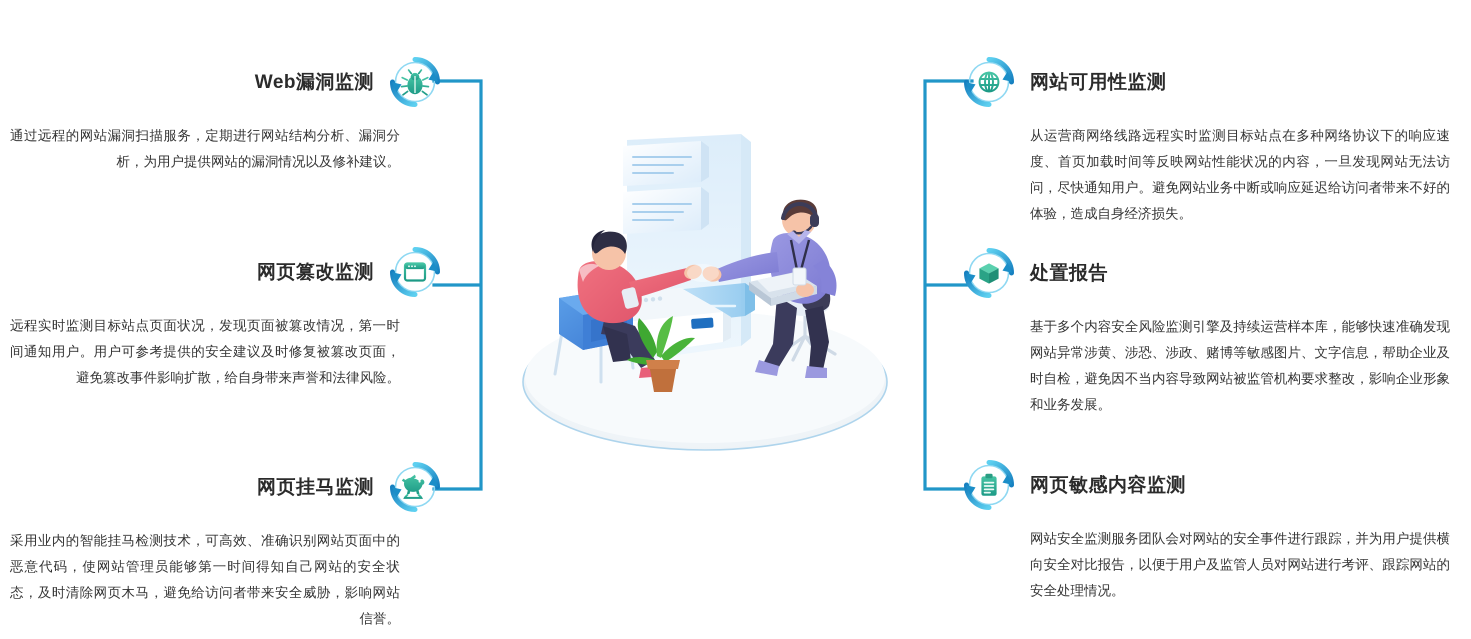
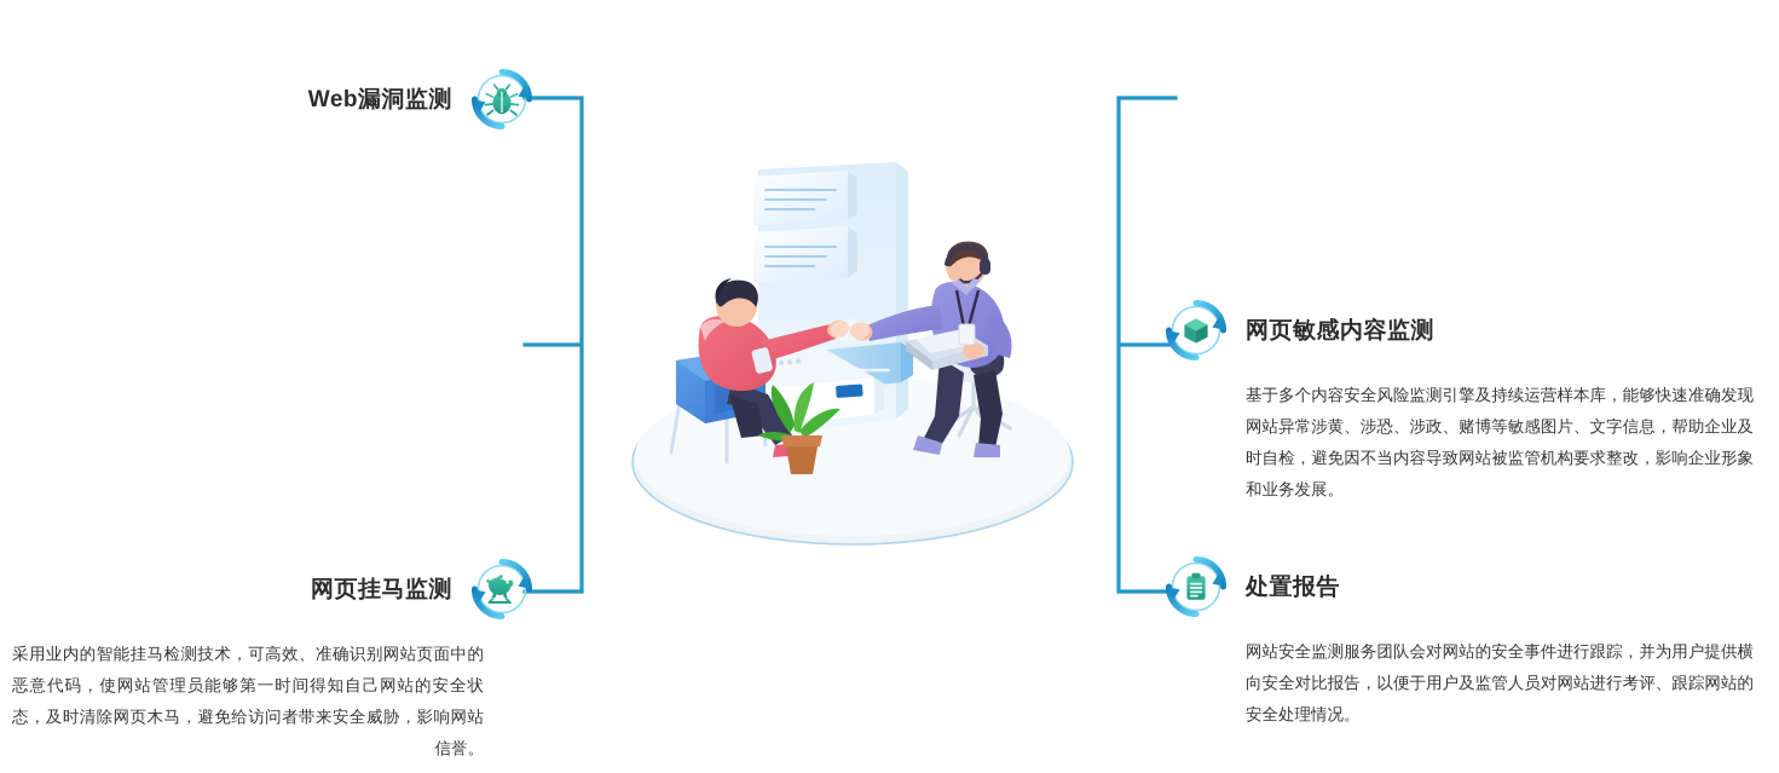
  Web漏洞监测
- 通过远程的网站漏洞扫描服务，定期进行网站结构分析、漏洞分析，为用户提供网站的漏洞情况以及修补建议。
- 网页篡改监测
- 远程实时监测目标站点页面状况，发现页面被篡改情况，第一时间通知用户。用户可参考提供的安全建议及时修复被篡改页面，避免篡改事件影响扩散，给自身带来声誉和法律风险。
  网页挂马监测
  采用业内的智能挂马检测技术，可高效、准确识别网站页面中的恶意代码，使网站管理员能够第一时间得知自己网站的安全状态，及时清除网页木马，避免给访问者带来安全威胁，影响网站信誉。
- 网站可用性监测
- 从运营商网络线路远程实时监测目标站点在多种网络协议下的响应速度、首页加载时间等反映网站性能状况的内容，一旦发现网站无法访问，尽快通知用户。避免网站业务中断或响应延迟给访问者带来不好的体验，造成自身经济损失。
- 处置报告
+ 网页敏感内容监测
  基于多个内容安全风险监测引擎及持续运营样本库，能够快速准确发现网站异常涉黄、涉恐、涉政、赌博等敏感图片、文字信息，帮助企业及时自检，避免因不当内容导致网站被监管机构要求整改，影响企业形象和业务发展。
- 网页敏感内容监测
+ 处置报告
  网站安全监测服务团队会对网站的安全事件进行跟踪，并为用户提供横向安全对比报告，以便于用户及监管人员对网站进行考评、跟踪网站的安全处理情况。
